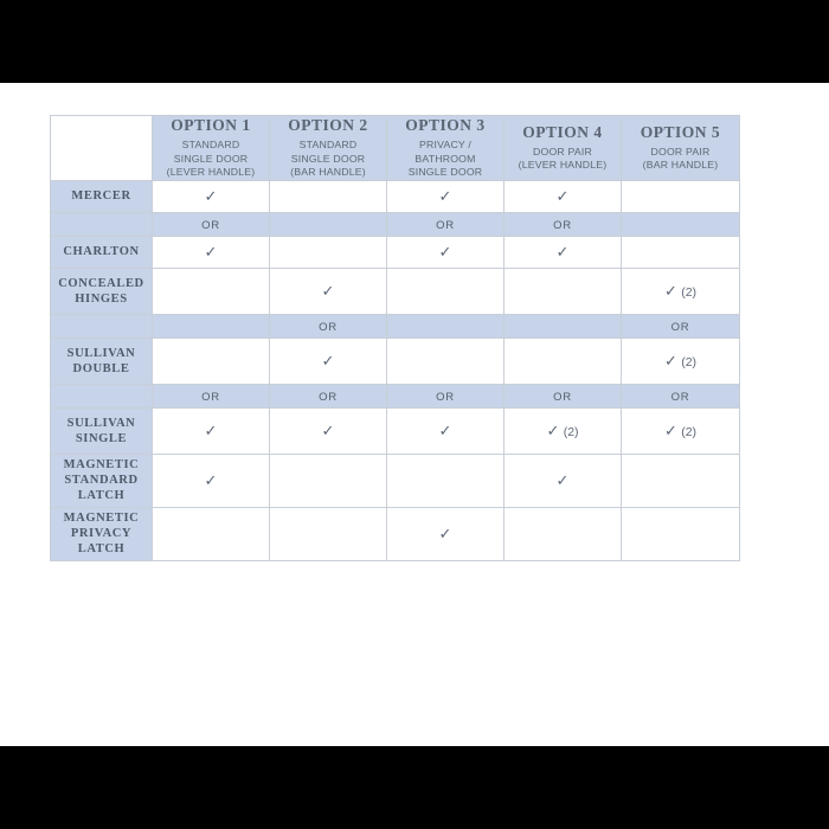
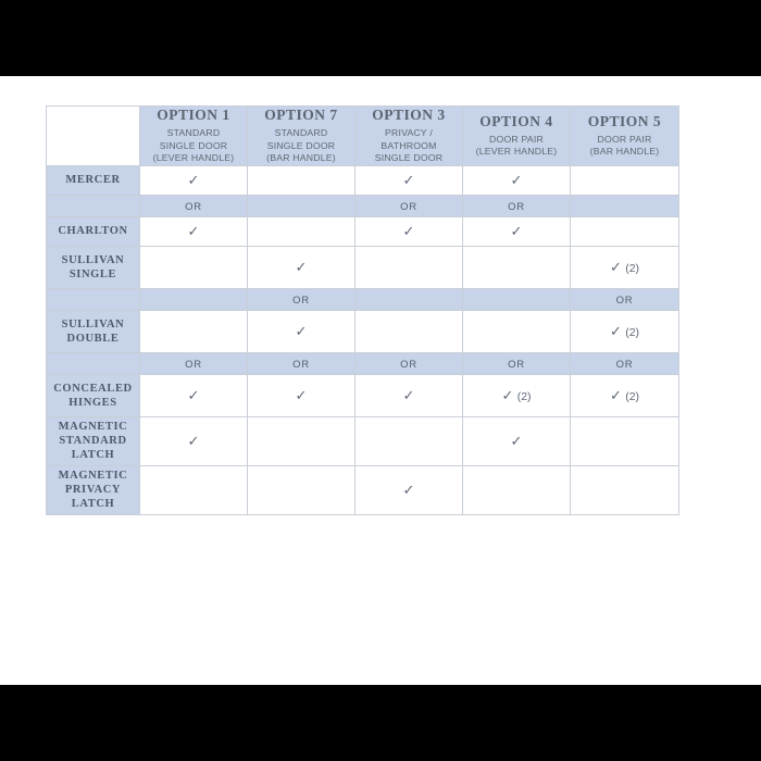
- 	OPTION 1 STANDARD SINGLE DOOR (LEVER HANDLE)	OPTION 2 STANDARD SINGLE DOOR (BAR HANDLE)	OPTION 3 PRIVACY / BATHROOM SINGLE DOOR	OPTION 4 DOOR PAIR (LEVER HANDLE)	OPTION 5 DOOR PAIR (BAR HANDLE)
+ 	OPTION 1 STANDARD SINGLE DOOR (LEVER HANDLE)	OPTION 7 STANDARD SINGLE DOOR (BAR HANDLE)	OPTION 3 PRIVACY / BATHROOM SINGLE DOOR	OPTION 4 DOOR PAIR (LEVER HANDLE)	OPTION 5 DOOR PAIR (BAR HANDLE)
  MERCER	✓		✓	✓
  	OR		OR	OR
  CHARLTON	✓		✓	✓
- CONCEALED HINGES		✓			✓ (2)
+ SULLIVAN SINGLE		✓			✓ (2)
  		OR			OR
  SULLIVAN DOUBLE		✓			✓ (2)
  	OR	OR	OR	OR	OR
- SULLIVAN SINGLE	✓	✓	✓	✓ (2)	✓ (2)
+ CONCEALED HINGES	✓	✓	✓	✓ (2)	✓ (2)
  MAGNETIC STANDARD LATCH	✓			✓
  MAGNETIC PRIVACY LATCH			✓
